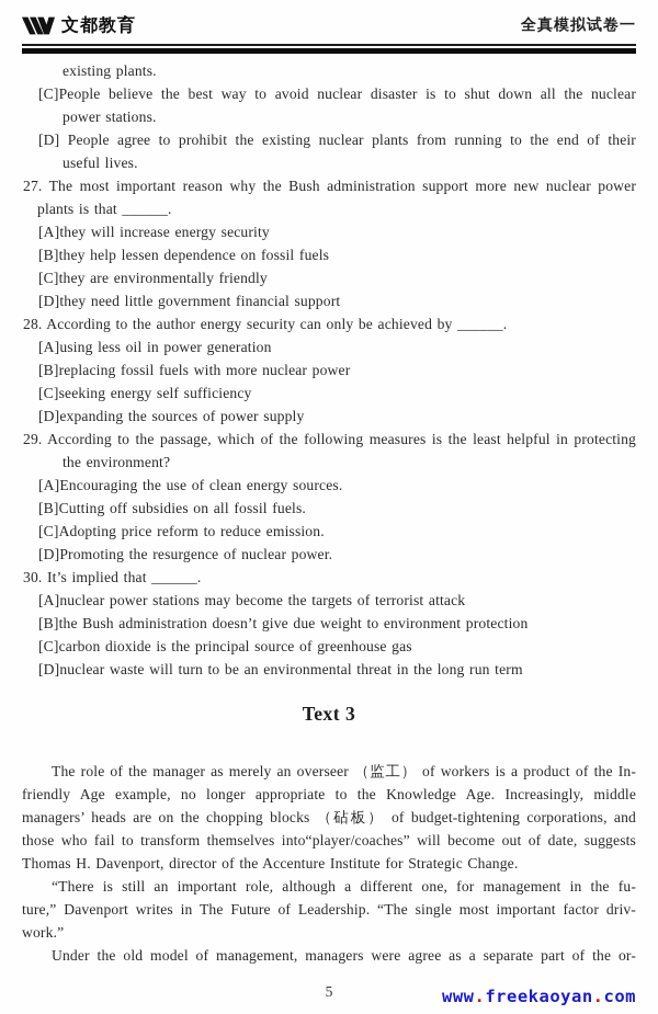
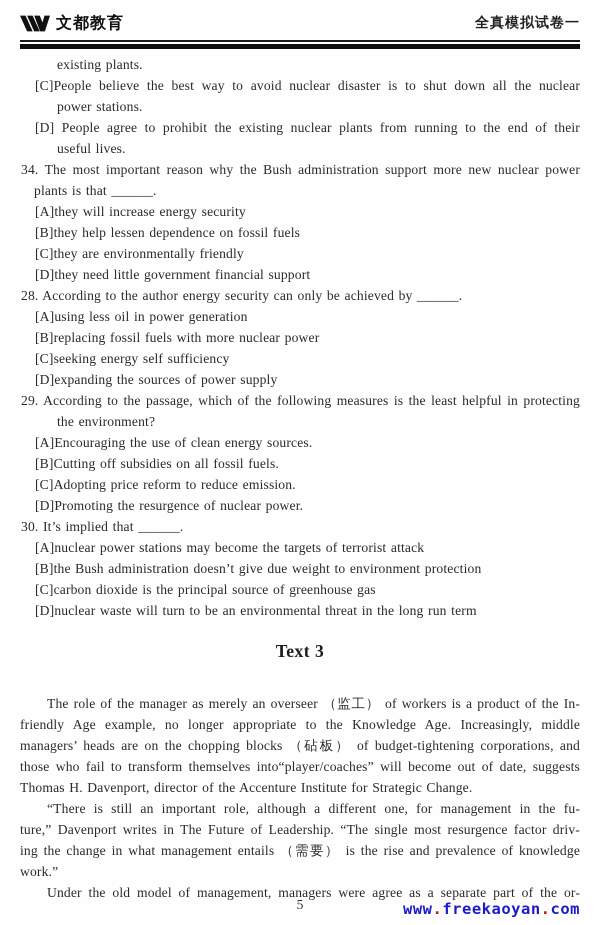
  文都教育
  全真模拟试卷一
  existing plants.
  [C]People believe the best way to avoid nuclear disaster is to shut down all the nuclear
  power stations.
  [D] People agree to prohibit the existing nuclear plants from running to the end of their
  useful lives.
- 27. The most important reason why the Bush administration support more new nuclear power
+ 34. The most important reason why the Bush administration support more new nuclear power
  plants is that ______.
  [A]they will increase energy security
  [B]they help lessen dependence on fossil fuels
  [C]they are environmentally friendly
  [D]they need little government financial support
  28. According to the author energy security can only be achieved by ______.
  [A]using less oil in power generation
  [B]replacing fossil fuels with more nuclear power
  [C]seeking energy self sufficiency
  [D]expanding the sources of power supply
  29. According to the passage, which of the following measures is the least helpful in protecting
  the environment?
  [A]Encouraging the use of clean energy sources.
  [B]Cutting off subsidies on all fossil fuels.
  [C]Adopting price reform to reduce emission.
  [D]Promoting the resurgence of nuclear power.
  30. It’s implied that ______.
  [A]nuclear power stations may become the targets of terrorist attack
  [B]the Bush administration doesn’t give due weight to environment protection
  [C]carbon dioxide is the principal source of greenhouse gas
  [D]nuclear waste will turn to be an environmental threat in the long run term
  Text 3
  The role of the manager as merely an overseer （监工） of workers is a product of the In-
  friendly Age example, no longer appropriate to the Knowledge Age. Increasingly, middle
  managers’ heads are on the chopping blocks （砧板） of budget-tightening corporations, and
  those who fail to transform themselves into“player/coaches” will become out of date, suggests
  Thomas H. Davenport, director of the Accenture Institute for Strategic Change.
  “There is still an important role, although a different one, for management in the fu-
- ture,” Davenport writes in The Future of Leadership. “The single most important factor driv-
+ ture,” Davenport writes in The Future of Leadership. “The single most resurgence factor driv-
+ ing the change in what management entails （需要） is the rise and prevalence of knowledge
  work.”
  Under the old model of management, managers were agree as a separate part of the or-
  5
  www.freekaoyan.com
